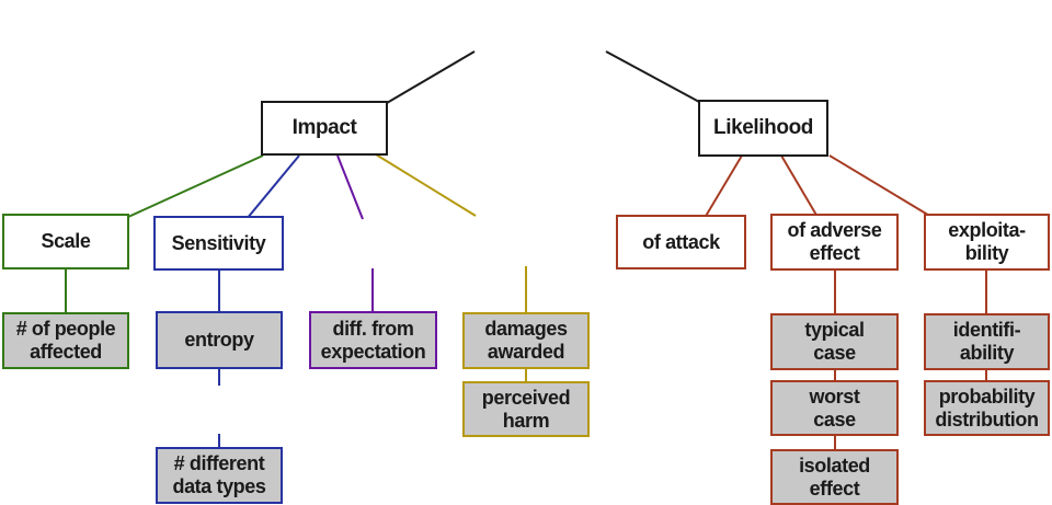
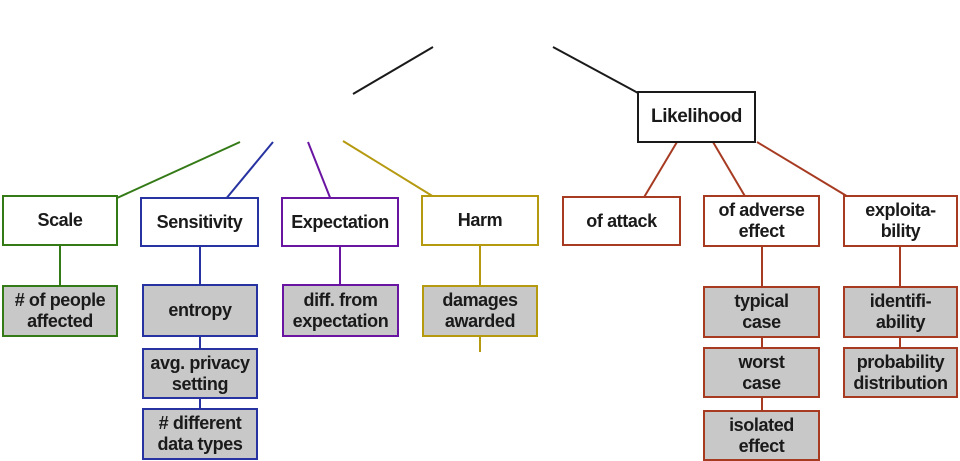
- Impact
  Likelihood
  Scale
  Sensitivity
+ Expectation
+ Harm
  of attack
  of adverse
  effect
  exploita-
  bility
  # of people
  affected
  entropy
+ avg. privacy
+ setting
  # different
  data types
  diff. from
  expectation
  damages
  awarded
- perceived
- harm
  typical
  case
  worst
  case
  isolated
  effect
  identifi-
  ability
  probability
  distribution
